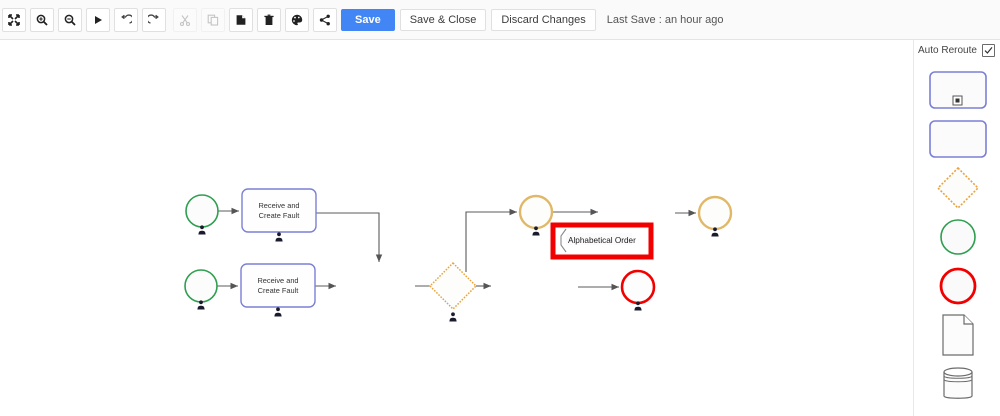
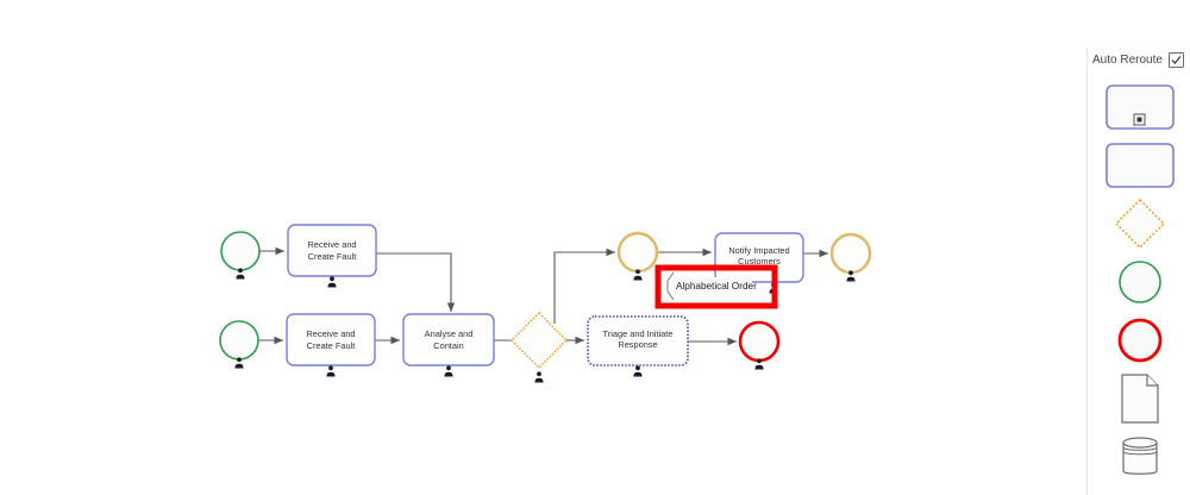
- Save
- Save & Close
- Discard Changes
- Last Save : an hour ago
  Receive and
  Create Fault
  Receive and
  Create Fault
+ Analyse and
+ Contain
+ Notify Impacted
+ Customers
+ Triage and Initiate
+ Response
  Alphabetical Order
  Auto Reroute
